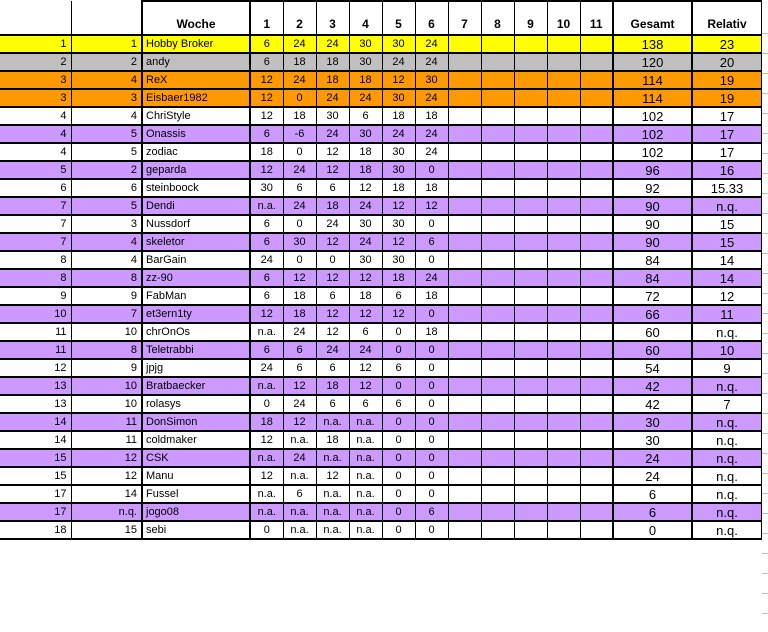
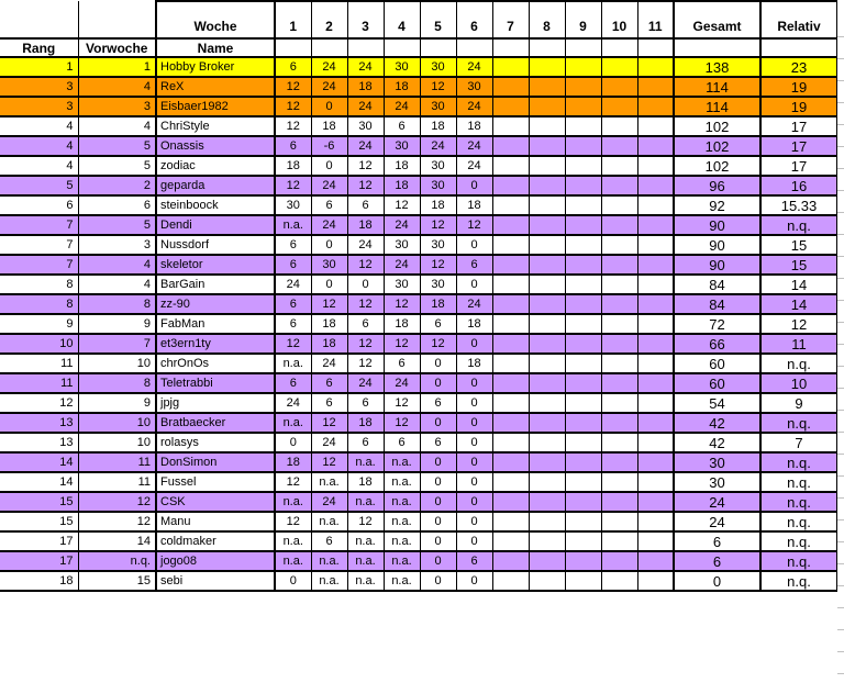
  		Woche	1	2	3	4	5	6	7	8	9	10	11	Gesamt	Relativ
+ Rang	Vorwoche	Name
  1	1	Hobby Broker	6	24	24	30	30	24						138	23
- 2	2	andy	6	18	18	30	24	24						120	20
  3	4	ReX	12	24	18	18	12	30						114	19
  3	3	Eisbaer1982	12	0	24	24	30	24						114	19
  4	4	ChriStyle	12	18	30	6	18	18						102	17
  4	5	Onassis	6	-6	24	30	24	24						102	17
  4	5	zodiac	18	0	12	18	30	24						102	17
  5	2	geparda	12	24	12	18	30	0						96	16
  6	6	steinboock	30	6	6	12	18	18						92	15.33
  7	5	Dendi	n.a.	24	18	24	12	12						90	n.q.
  7	3	Nussdorf	6	0	24	30	30	0						90	15
  7	4	skeletor	6	30	12	24	12	6						90	15
  8	4	BarGain	24	0	0	30	30	0						84	14
  8	8	zz-90	6	12	12	12	18	24						84	14
  9	9	FabMan	6	18	6	18	6	18						72	12
  10	7	et3ern1ty	12	18	12	12	12	0						66	11
  11	10	chrOnOs	n.a.	24	12	6	0	18						60	n.q.
  11	8	Teletrabbi	6	6	24	24	0	0						60	10
  12	9	jpjg	24	6	6	12	6	0						54	9
  13	10	Bratbaecker	n.a.	12	18	12	0	0						42	n.q.
  13	10	rolasys	0	24	6	6	6	0						42	7
  14	11	DonSimon	18	12	n.a.	n.a.	0	0						30	n.q.
- 14	11	coldmaker	12	n.a.	18	n.a.	0	0						30	n.q.
+ 14	11	Fussel	12	n.a.	18	n.a.	0	0						30	n.q.
  15	12	CSK	n.a.	24	n.a.	n.a.	0	0						24	n.q.
  15	12	Manu	12	n.a.	12	n.a.	0	0						24	n.q.
- 17	14	Fussel	n.a.	6	n.a.	n.a.	0	0						6	n.q.
+ 17	14	coldmaker	n.a.	6	n.a.	n.a.	0	0						6	n.q.
  17	n.q.	jogo08	n.a.	n.a.	n.a.	n.a.	0	6						6	n.q.
  18	15	sebi	0	n.a.	n.a.	n.a.	0	0						0	n.q.
